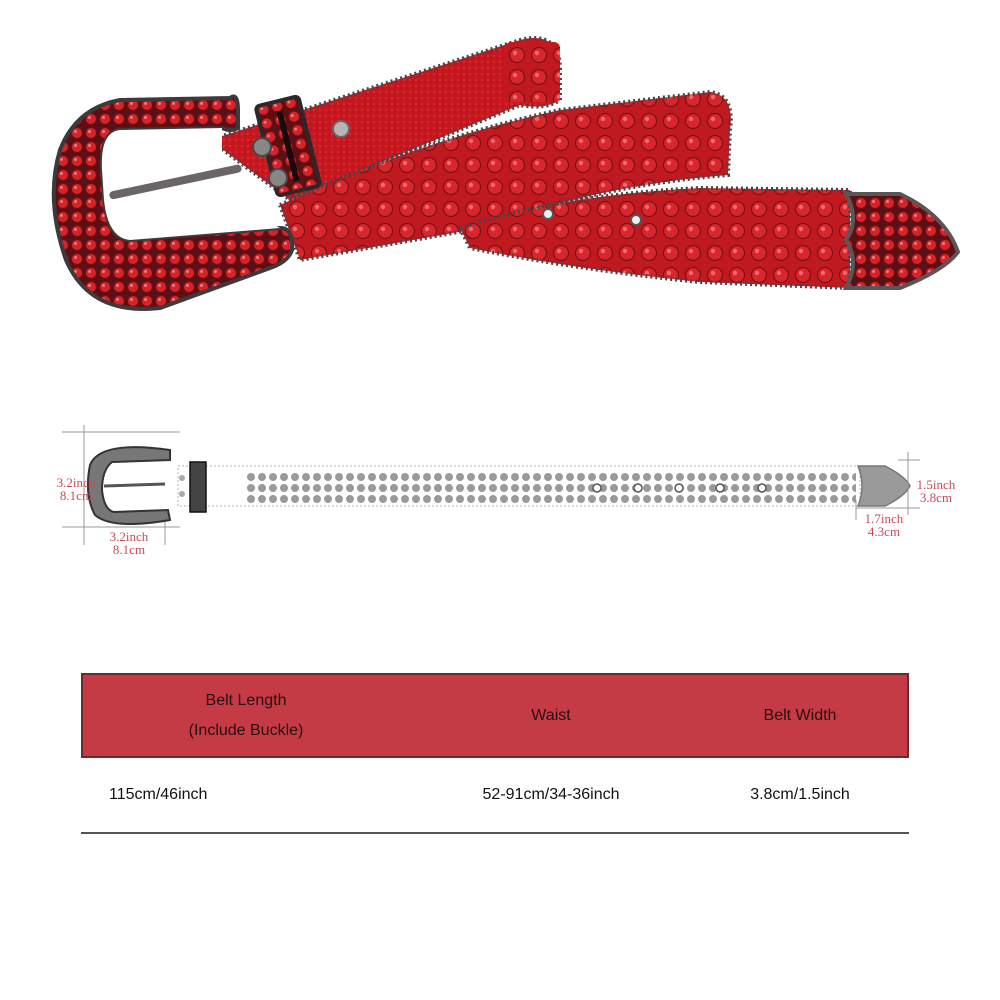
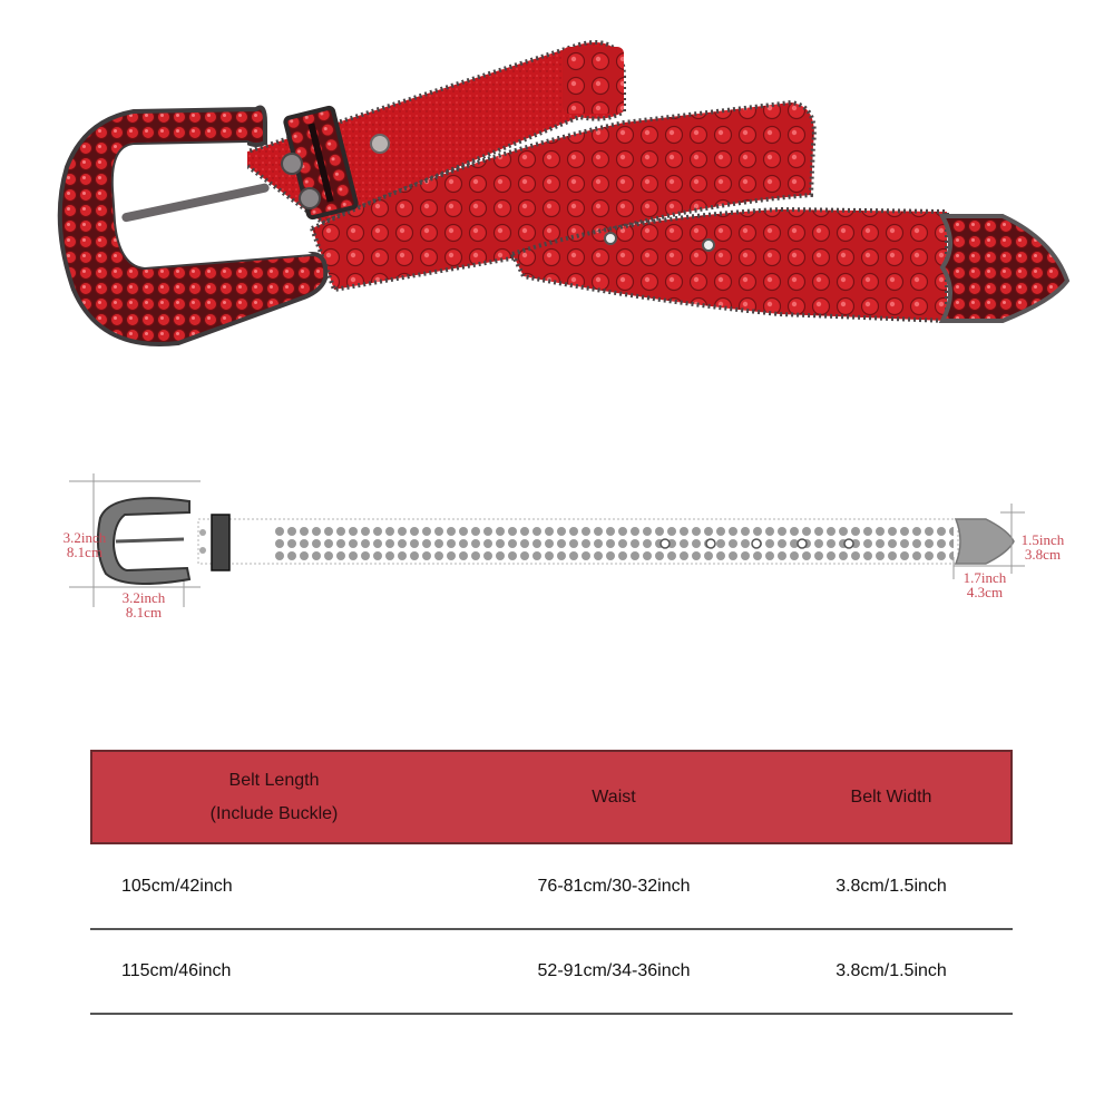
  3.2inch
  8.1cm
  3.2inch
  8.1cm
  1.5inch
  3.8cm
  1.7inch
  4.3cm
  Belt Length (Include Buckle)	Waist	Belt Width
+ 105cm/42inch	76-81cm/30-32inch	3.8cm/1.5inch
  115cm/46inch	52-91cm/34-36inch	3.8cm/1.5inch
